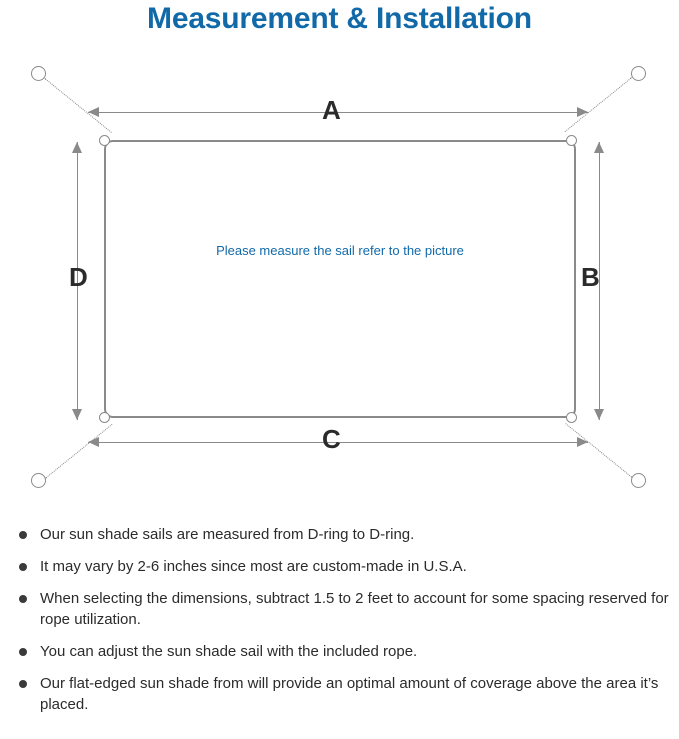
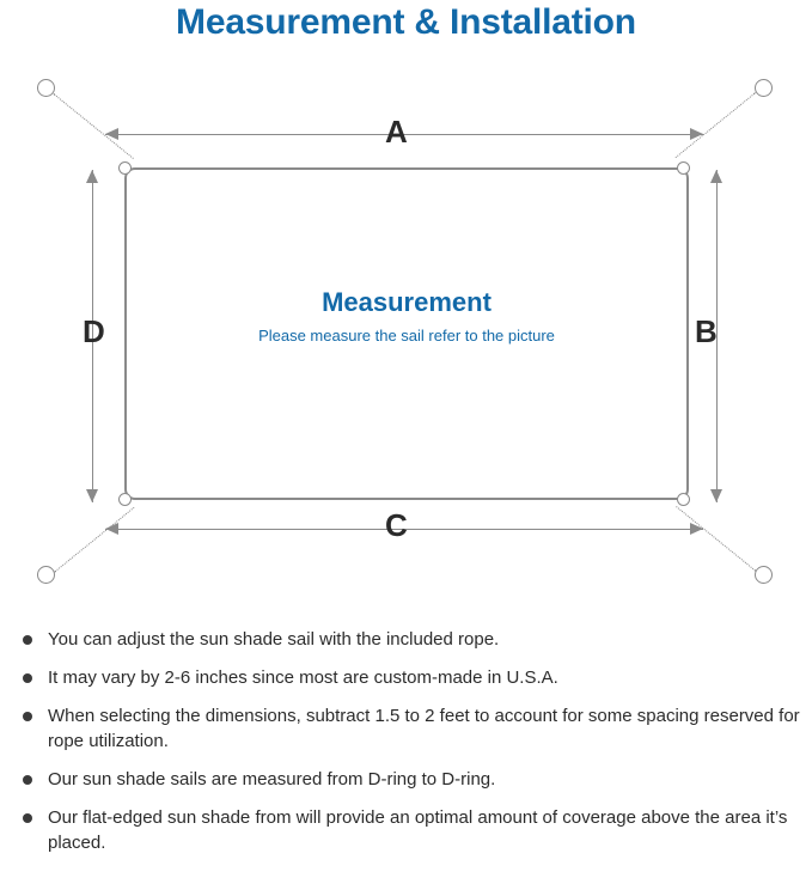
  Measurement & Installation
+ Measurement
  Please measure the sail refer to the picture
  A
  C
  D
  B
- Our sun shade sails are measured from D-ring to D-ring.
+ You can adjust the sun shade sail with the included rope.
  It may vary by 2-6 inches since most are custom-made in U.S.A.
  When selecting the dimensions, subtract 1.5 to 2 feet to account for some spacing reserved for rope utilization.
- You can adjust the sun shade sail with the included rope.
+ Our sun shade sails are measured from D-ring to D-ring.
  Our flat-edged sun shade from will provide an optimal amount of coverage above the area it’s placed.
